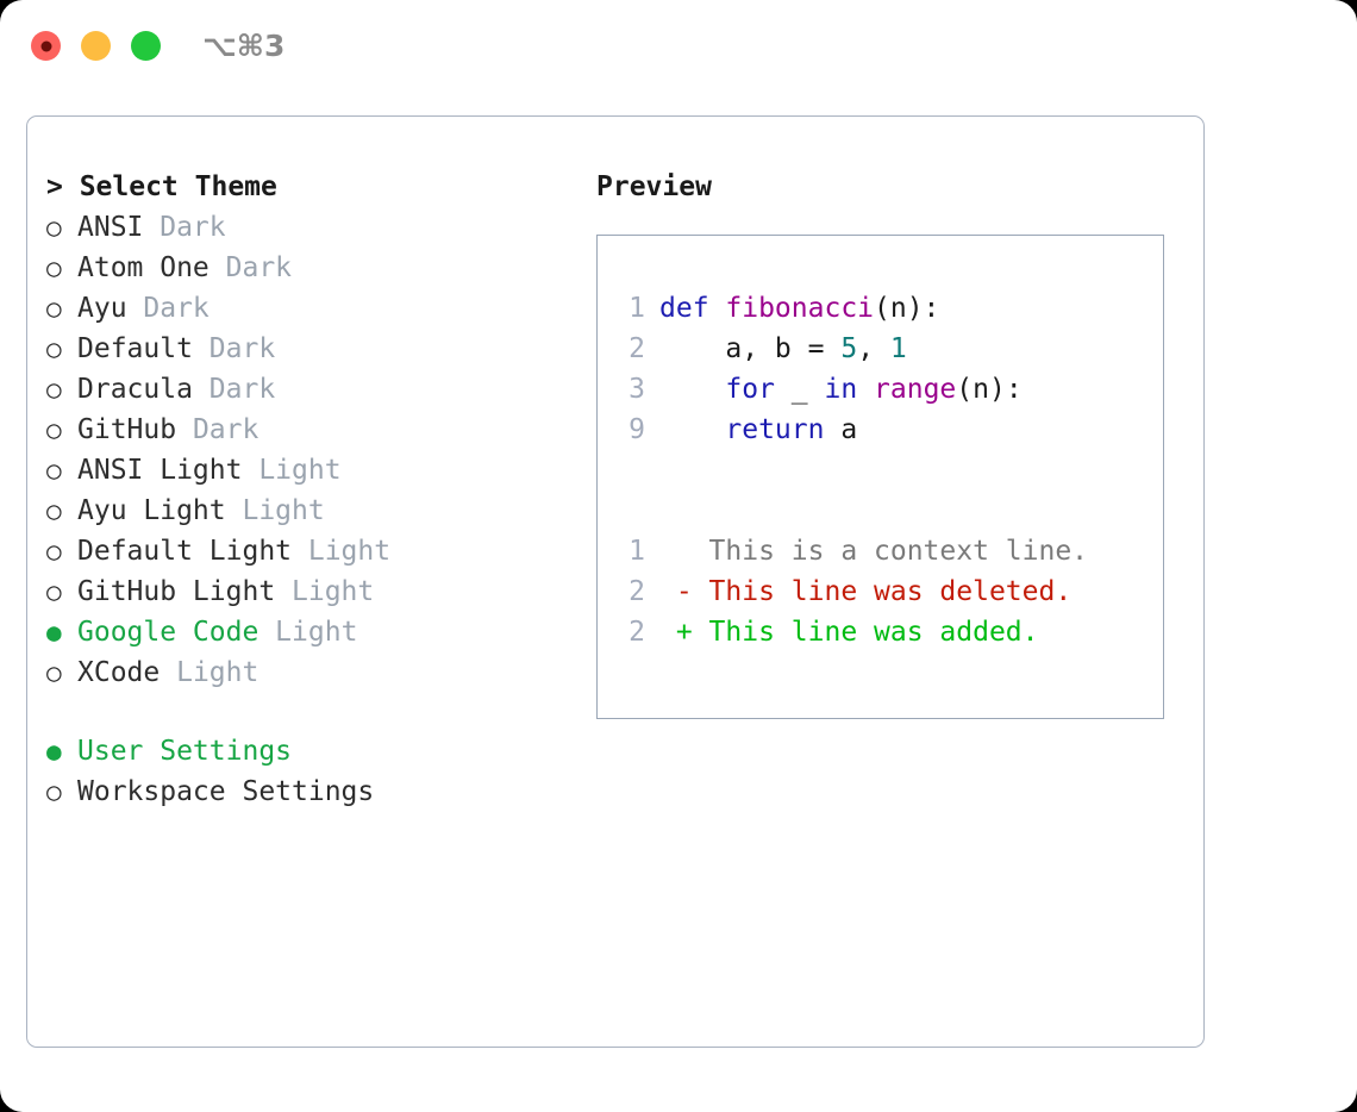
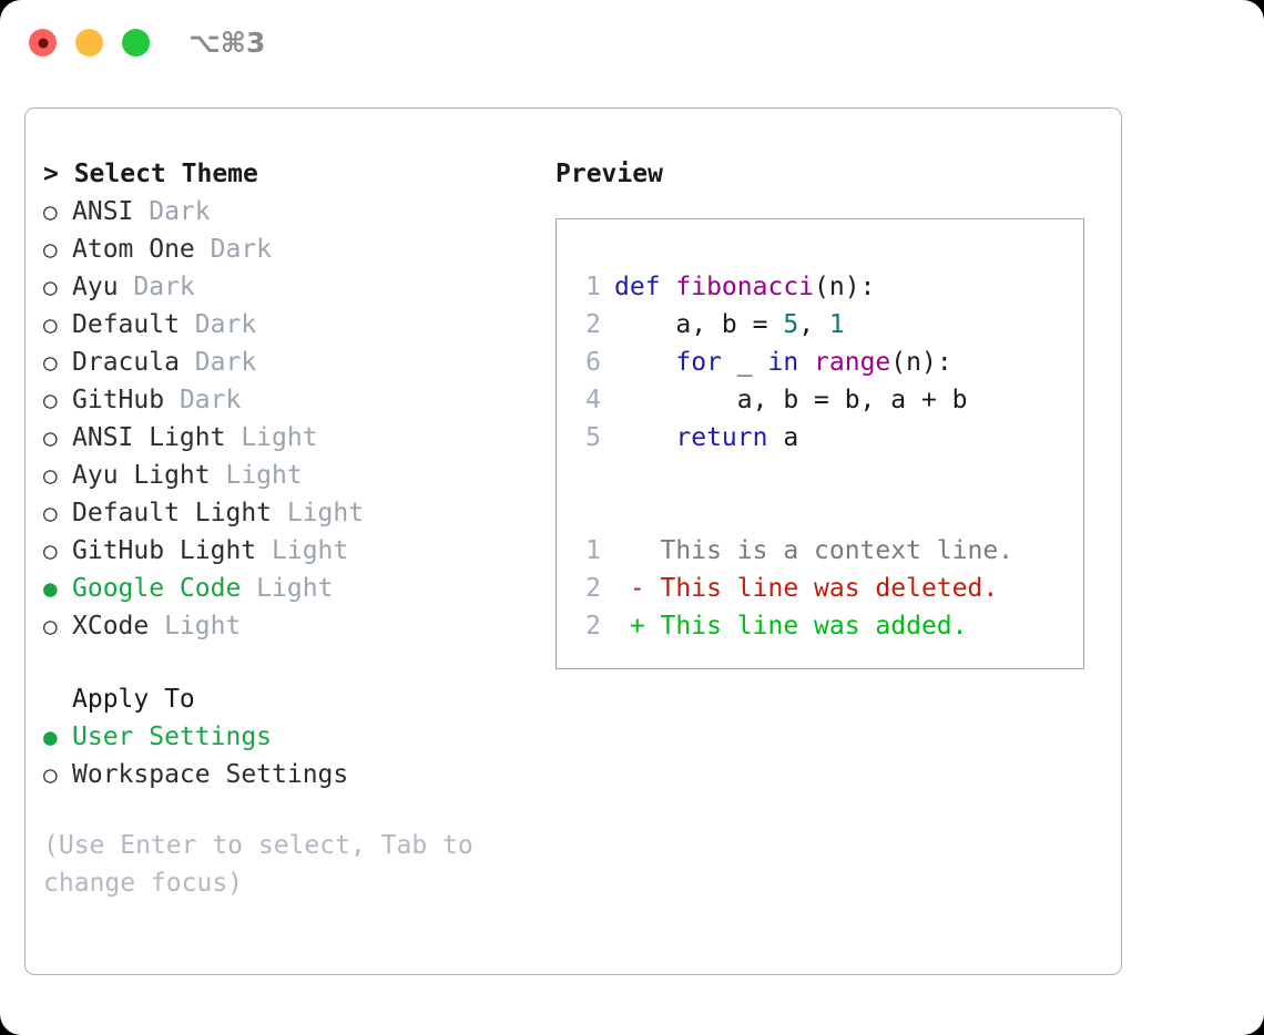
  ⌥⌘3
  > Select Theme
  ○
  ANSI
  Dark
  ○
  Atom One
  Dark
  ○
  Ayu
  Dark
  ○
  Default
  Dark
  ○
  Dracula
  Dark
  ○
  GitHub
  Dark
  ○
  ANSI Light
  Light
  ○
  Ayu Light
  Light
  ○
  Default Light
  Light
  ○
  GitHub Light
  Light
  ●
  Google Code
  Light
  ○
  XCode
  Light
+ Apply To
  ●
  User Settings
  ○
  Workspace Settings
+ (Use Enter to select, Tab to change focus)
  Preview
  1
  def fibonacci(n):
  2
  a, b = 5, 1
- 3
+ 6
  for _ in range(n):
+ 4
+ a, b = b, a + b
- 9
+ 5
  return a
  1
  This is a context line.
  2
  - This line was deleted.
  2
  + This line was added.
